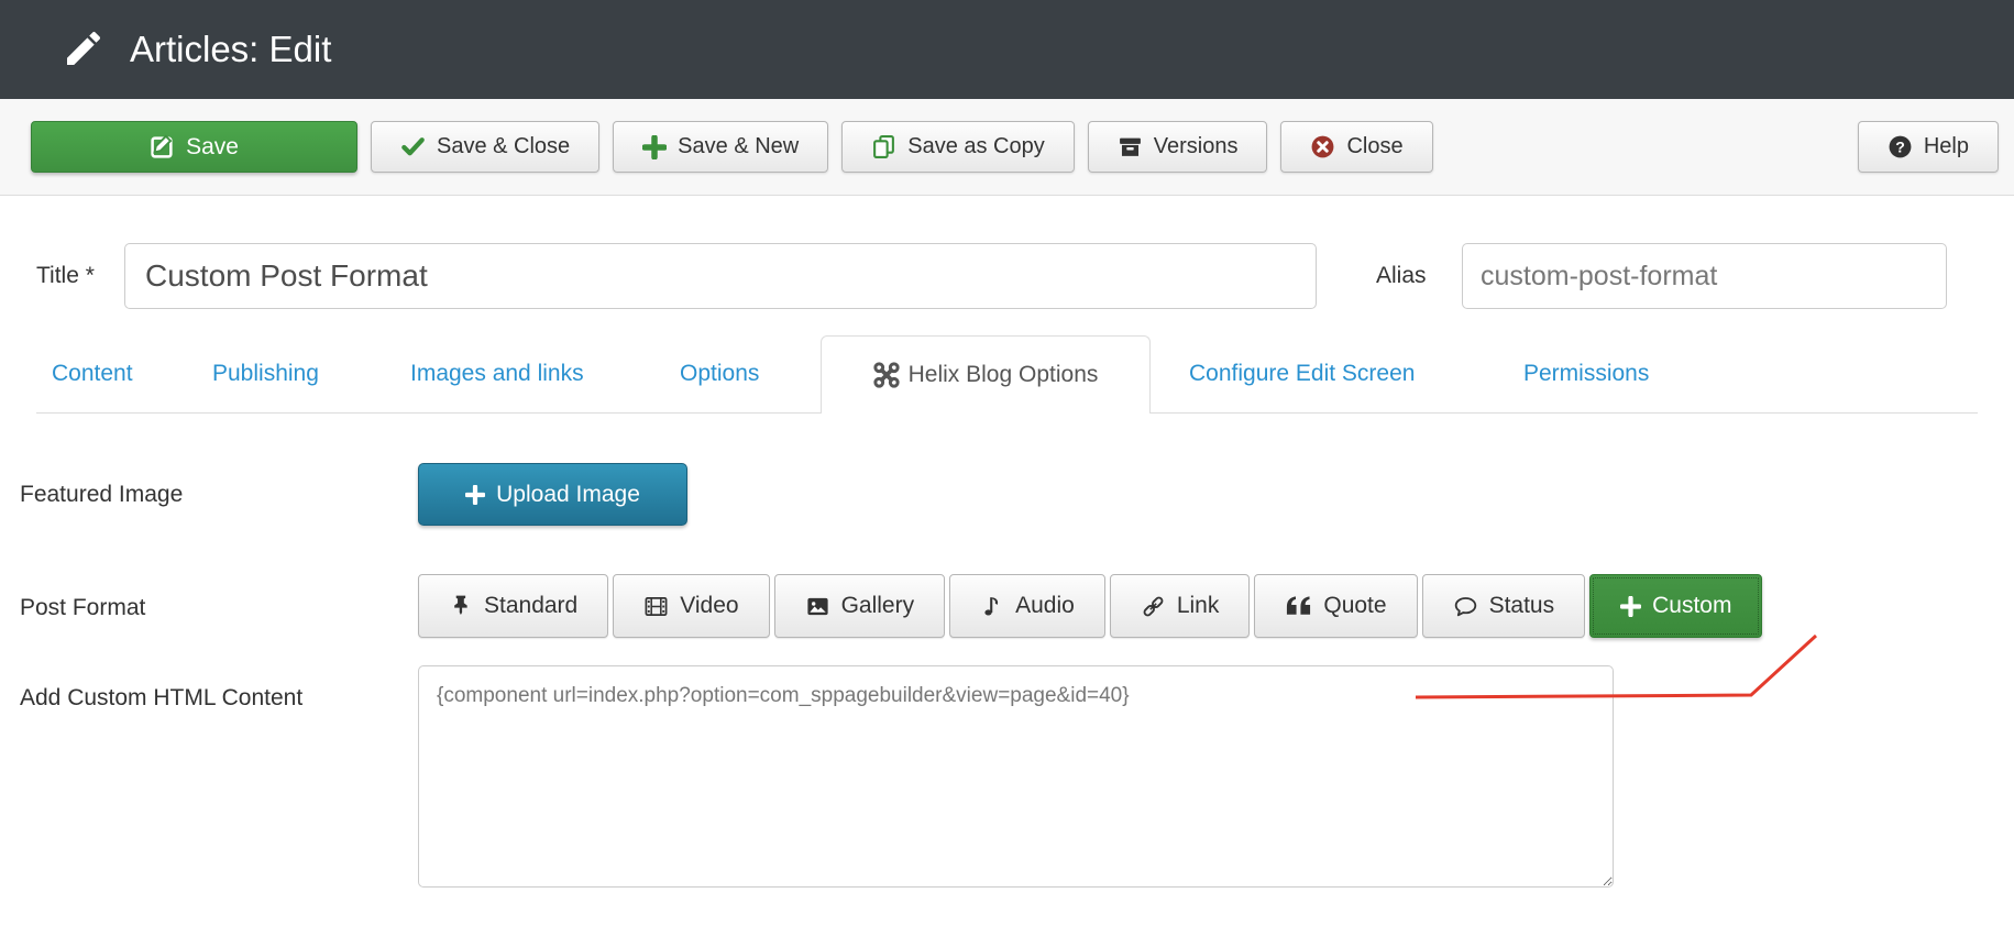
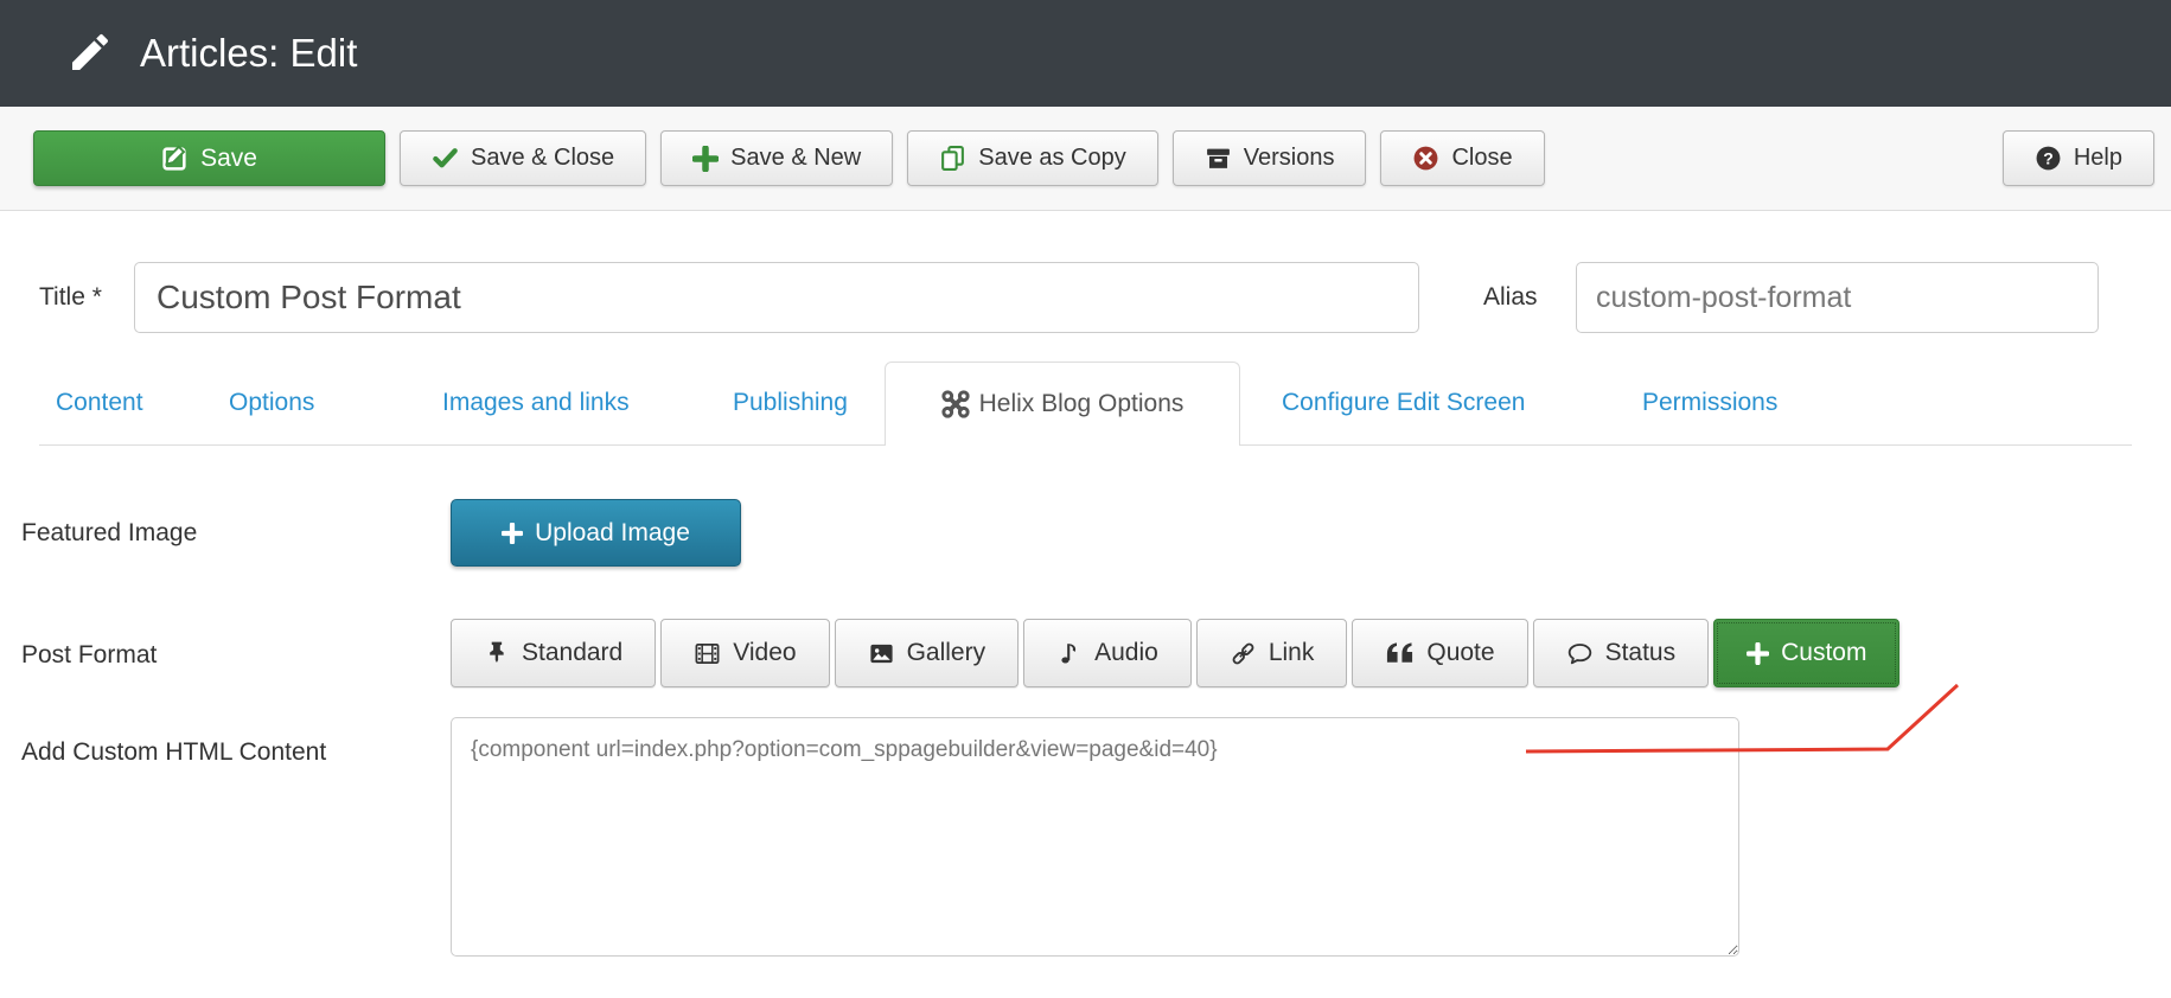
  Articles: Edit
  Save
  Save & Close
  Save & New
  Save as Copy
  Versions
  Close
  ?
  Help
  Title *
  Custom Post Format
  Alias
  custom-post-format
  Content
- Publishing
+ Options
  Images and links
- Options
+ Publishing
  Helix Blog Options
  Configure Edit Screen
  Permissions
  Featured Image
  Upload Image
  Post Format
  Standard
  Video
  Gallery
  Audio
  Link
  Quote
  Status
  Custom
  Add Custom HTML Content
  {component url=index.php?option=com_sppagebuilder&view=page&id=40}
